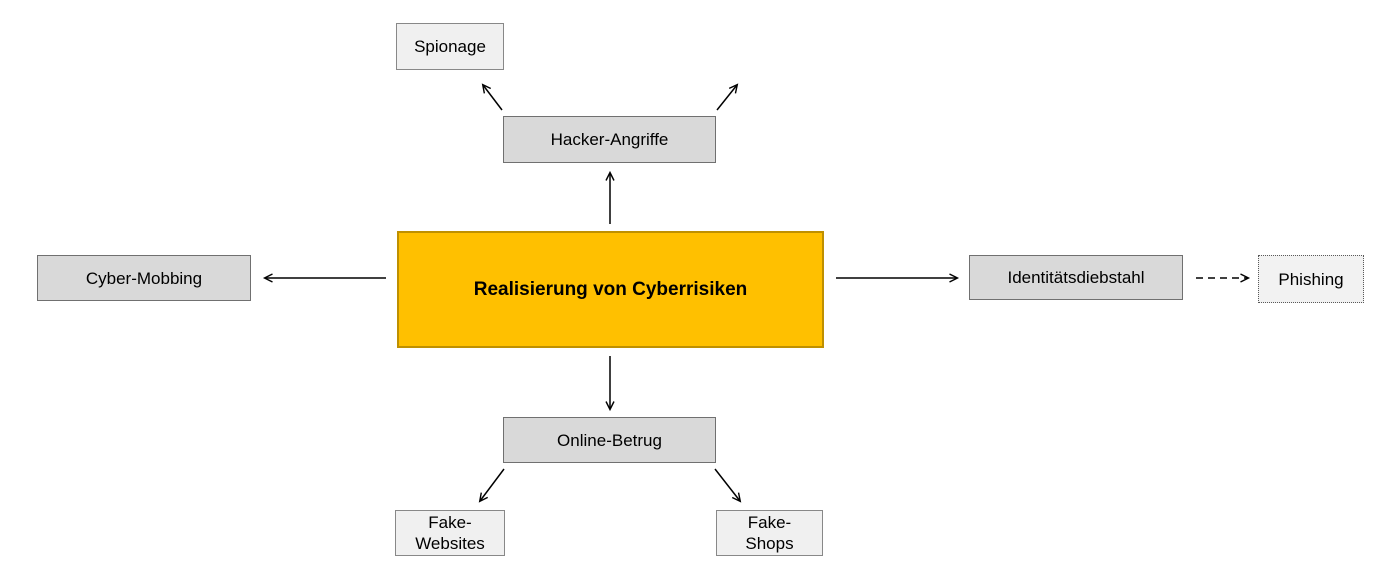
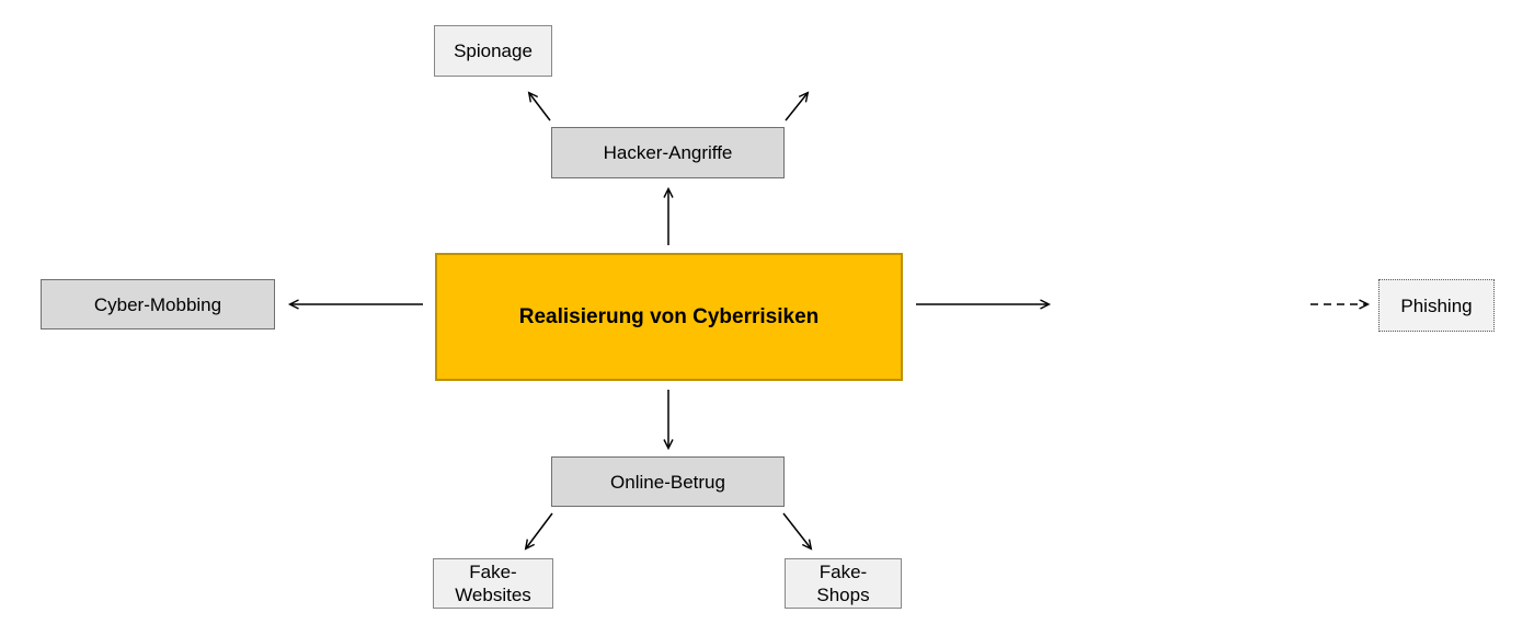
  Spionage
  Hacker-Angriffe
  Cyber-Mobbing
  Realisierung von Cyberrisiken
- Identitätsdiebstahl
  Phishing
  Online-Betrug
  Fake-
  Websites
  Fake-
  Shops
